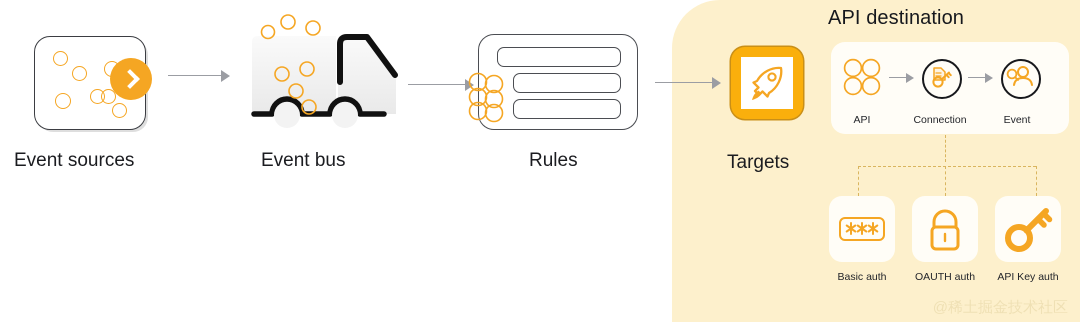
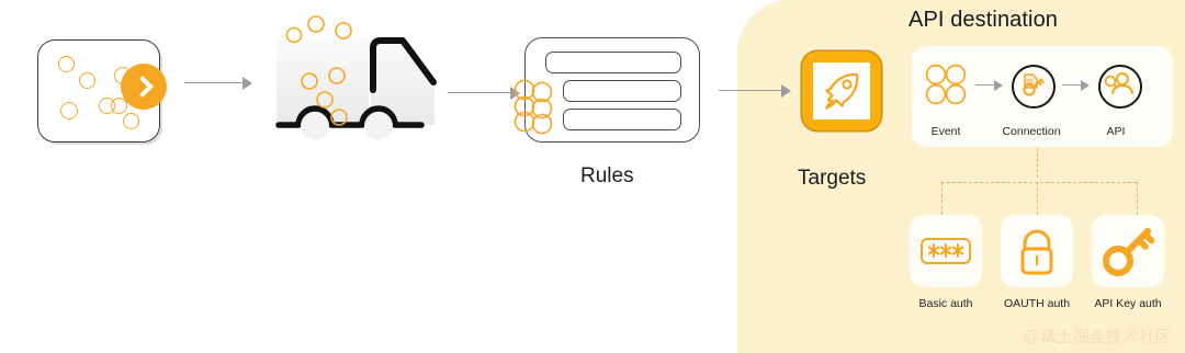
  API destination
- Event sources
- Event bus
  Rules
  Targets
- API
+ Event
  Connection
- Event
+ API
  Basic auth
  OAUTH auth
  API Key auth
  @稀土掘金技术社区
